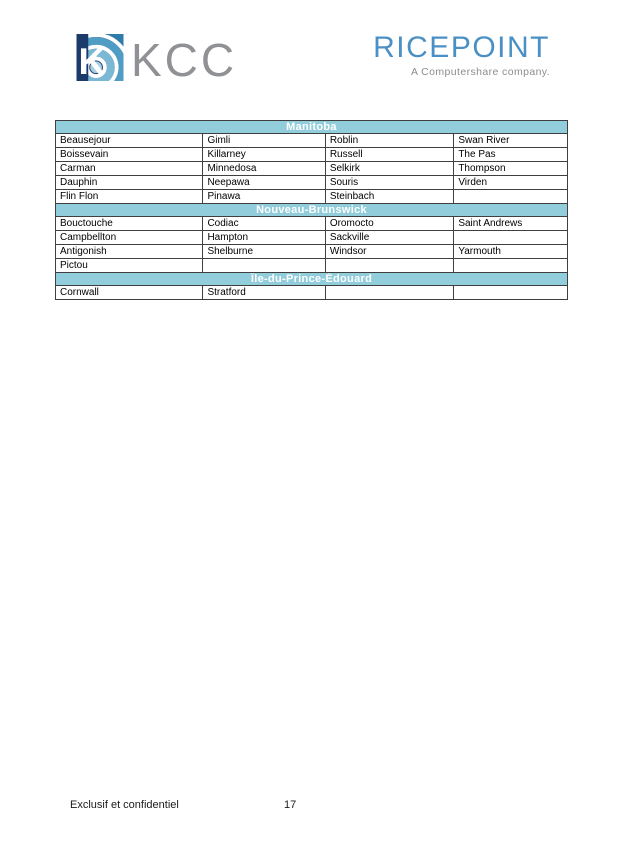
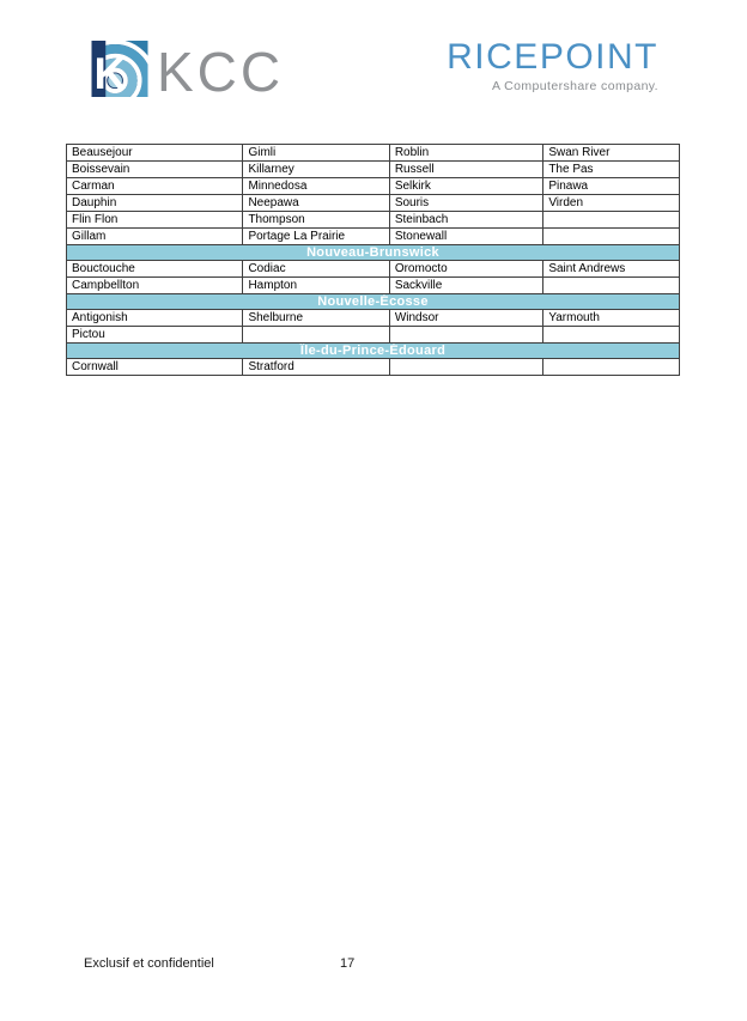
  K
  KCC
  RICEPOINT
  A Computershare company.
- Manitoba
  Beausejour	Gimli	Roblin	Swan River
  Boissevain	Killarney	Russell	The Pas
- Carman	Minnedosa	Selkirk	Thompson
+ Carman	Minnedosa	Selkirk	Pinawa
  Dauphin	Neepawa	Souris	Virden
- Flin Flon	Pinawa	Steinbach
+ Flin Flon	Thompson	Steinbach
+ Gillam	Portage La Prairie	Stonewall
  Nouveau-Brunswick
  Bouctouche	Codiac	Oromocto	Saint Andrews
  Campbellton	Hampton	Sackville
+ Nouvelle-Écosse
  Antigonish	Shelburne	Windsor	Yarmouth
  Pictou
  Île-du-Prince-Édouard
  Cornwall	Stratford
  Exclusif et confidentiel
  17
